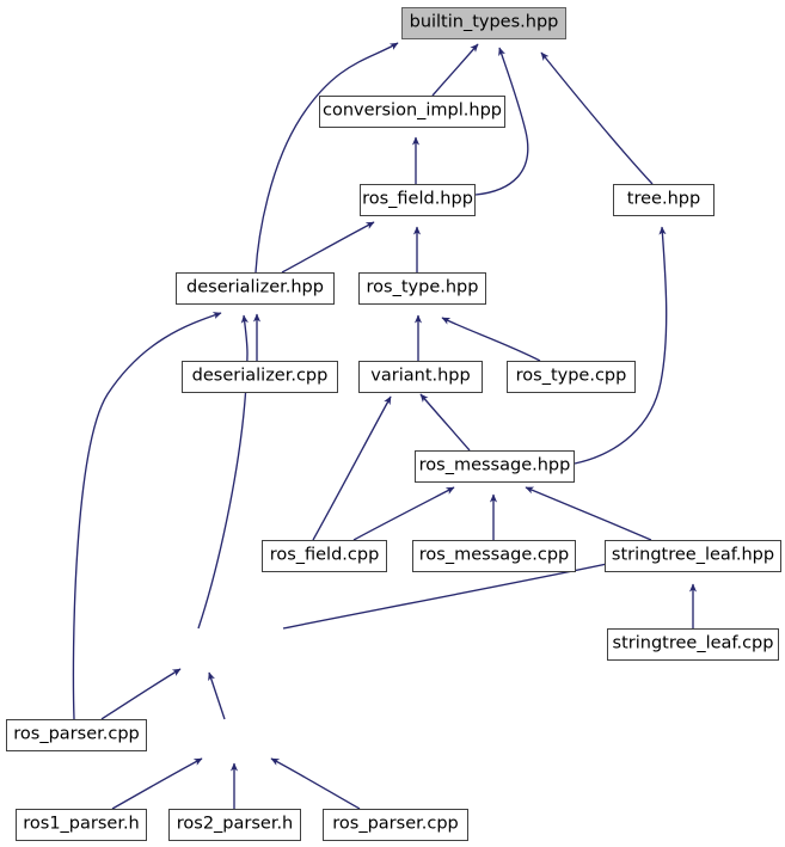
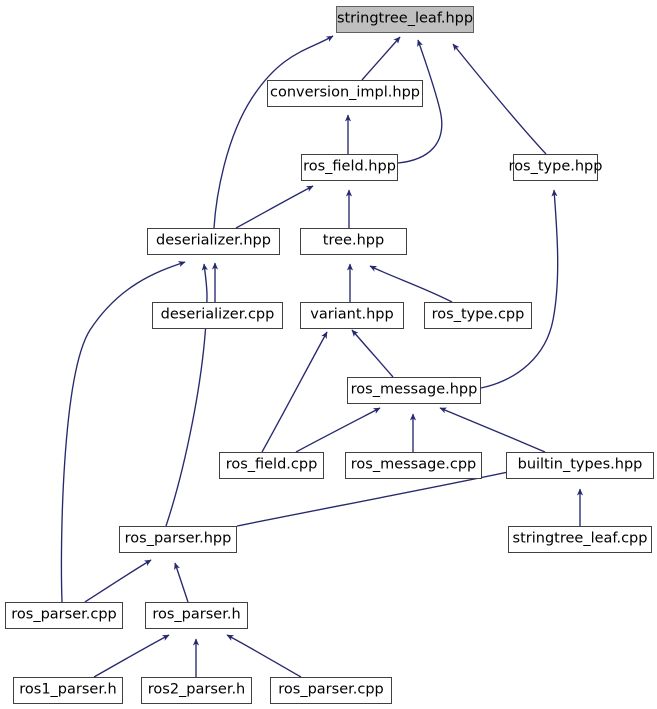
- builtin_types.hpp
+ stringtree_leaf.hpp
  conversion_impl.hpp
  ros_field.hpp
- tree.hpp
+ ros_type.hpp
  deserializer.hpp
- ros_type.hpp
+ tree.hpp
  deserializer.cpp
  variant.hpp
  ros_type.cpp
  ros_message.hpp
  ros_field.cpp
  ros_message.cpp
- stringtree_leaf.hpp
+ builtin_types.hpp
+ ros_parser.hpp
  stringtree_leaf.cpp
  ros_parser.cpp
+ ros_parser.h
  ros1_parser.h
  ros2_parser.h
  ros_parser.cpp
